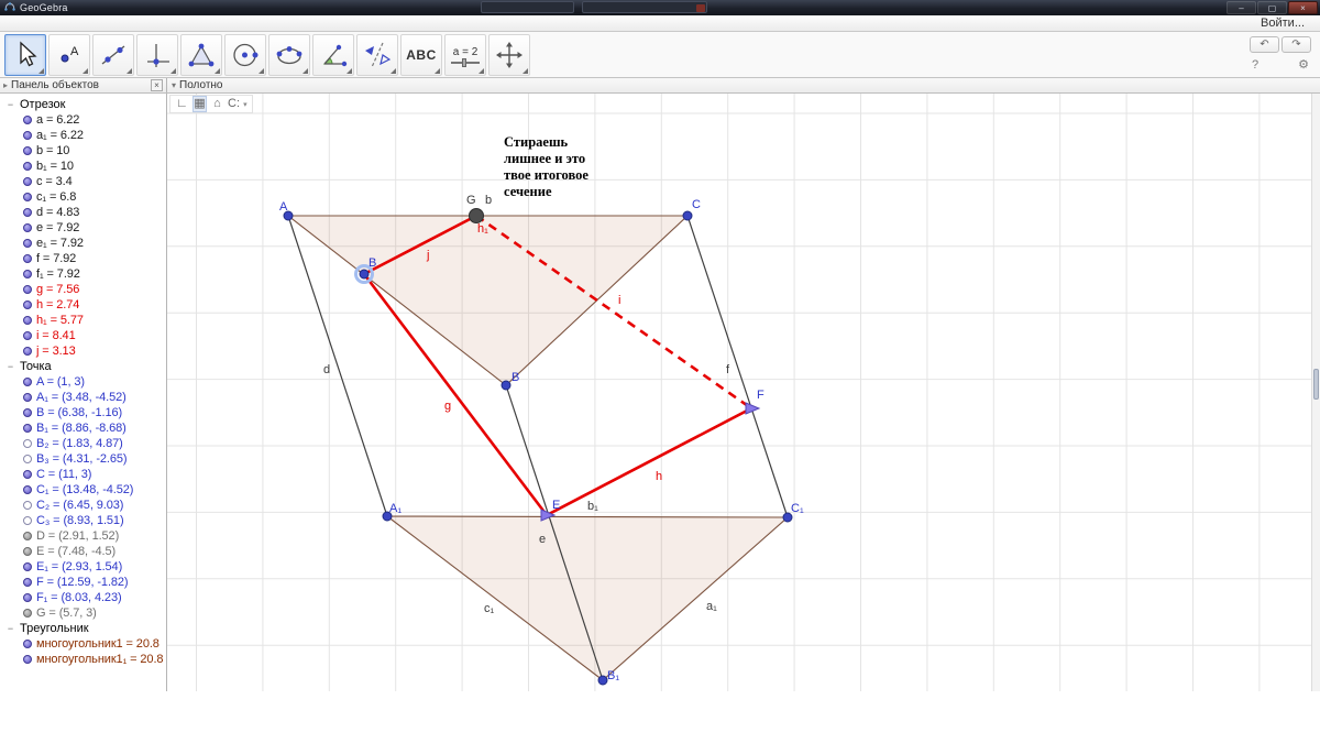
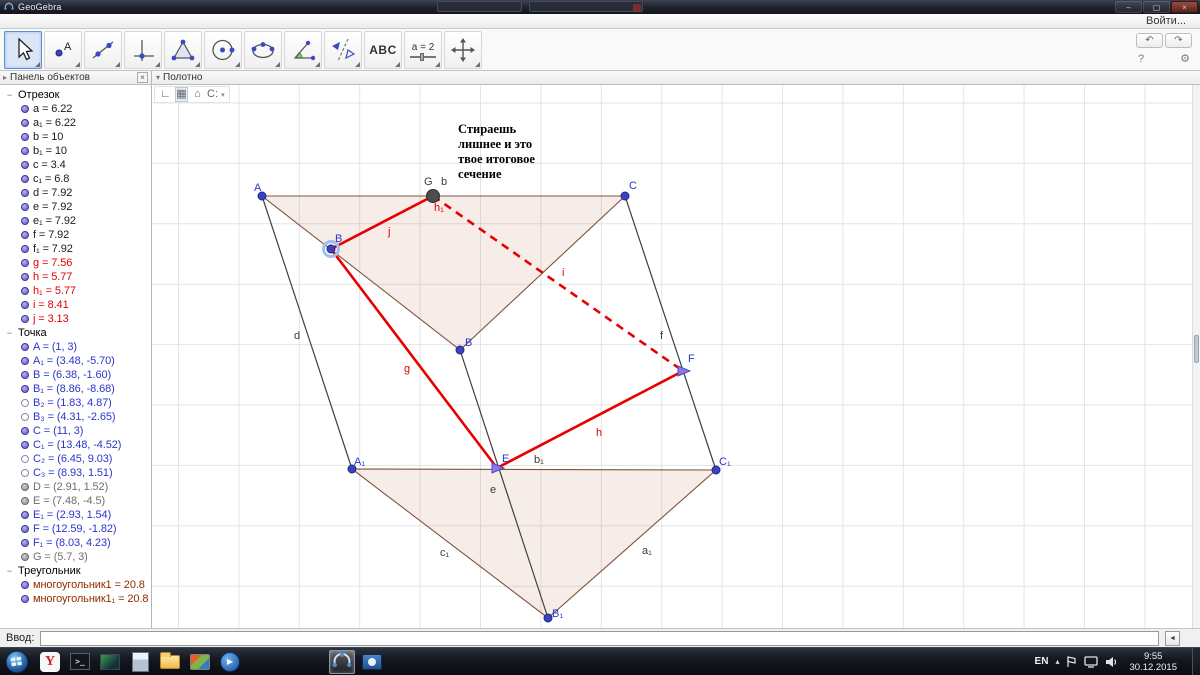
  GeoGebra
  –
  ▢
  ×
  Войти...
  A
  ABC
  a = 2
  ↶
  ↷
  ?
  ⚙
  ▸
  Панель объектов
  ×
  ▾
  Полотно
  −
  Отрезок
  a = 6.22
  a₁ = 6.22
  b = 10
  b₁ = 10
  c = 3.4
  c₁ = 6.8
- d = 4.83
+ d = 7.92
  e = 7.92
  e₁ = 7.92
  f = 7.92
  f₁ = 7.92
  g = 7.56
- h = 2.74
+ h = 5.77
  h₁ = 5.77
  i = 8.41
  j = 3.13
  −
  Точка
  A = (1, 3)
- A₁ = (3.48, -4.52)
+ A₁ = (3.48, -5.70)
- B = (6.38, -1.16)
+ B = (6.38, -1.60)
  B₁ = (8.86, -8.68)
  B₂ = (1.83, 4.87)
  B₃ = (4.31, -2.65)
  C = (11, 3)
  C₁ = (13.48, -4.52)
  C₂ = (6.45, 9.03)
  C₃ = (8.93, 1.51)
  D = (2.91, 1.52)
  E = (7.48, -4.5)
  E₁ = (2.93, 1.54)
  F = (12.59, -1.82)
  F₁ = (8.03, 4.23)
  G = (5.7, 3)
  −
  Треугольник
  многоугольник1 = 20.8
  многоугольник1₁ = 20.8
  A
  G
  b
  h₁
  C
  j
  B
  i
  d
  B
  f
  F
  g
  h
  E
  b₁
  A₁
  C₁
  e
  c₁
  a₁
  B₁
  ∟
  ▦
  ⌂
  Стираешь
  лишнее и это
  твое итоговое
  сечение
+ Ввод:
+ Y
+ >_
+ ▶
+ EN
+ ▴
+ 9:55
+ 30.12.2015
